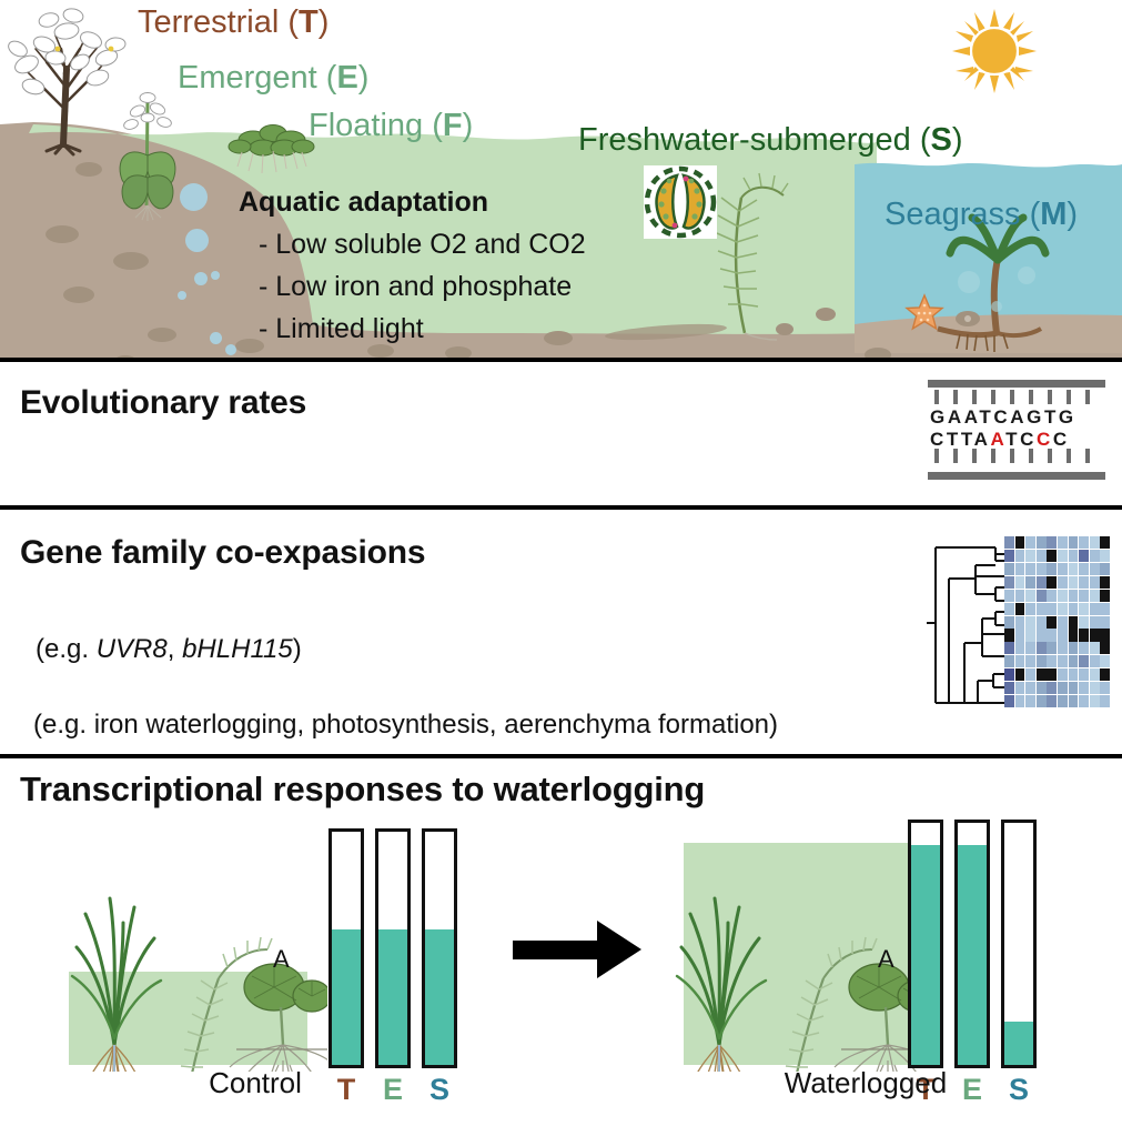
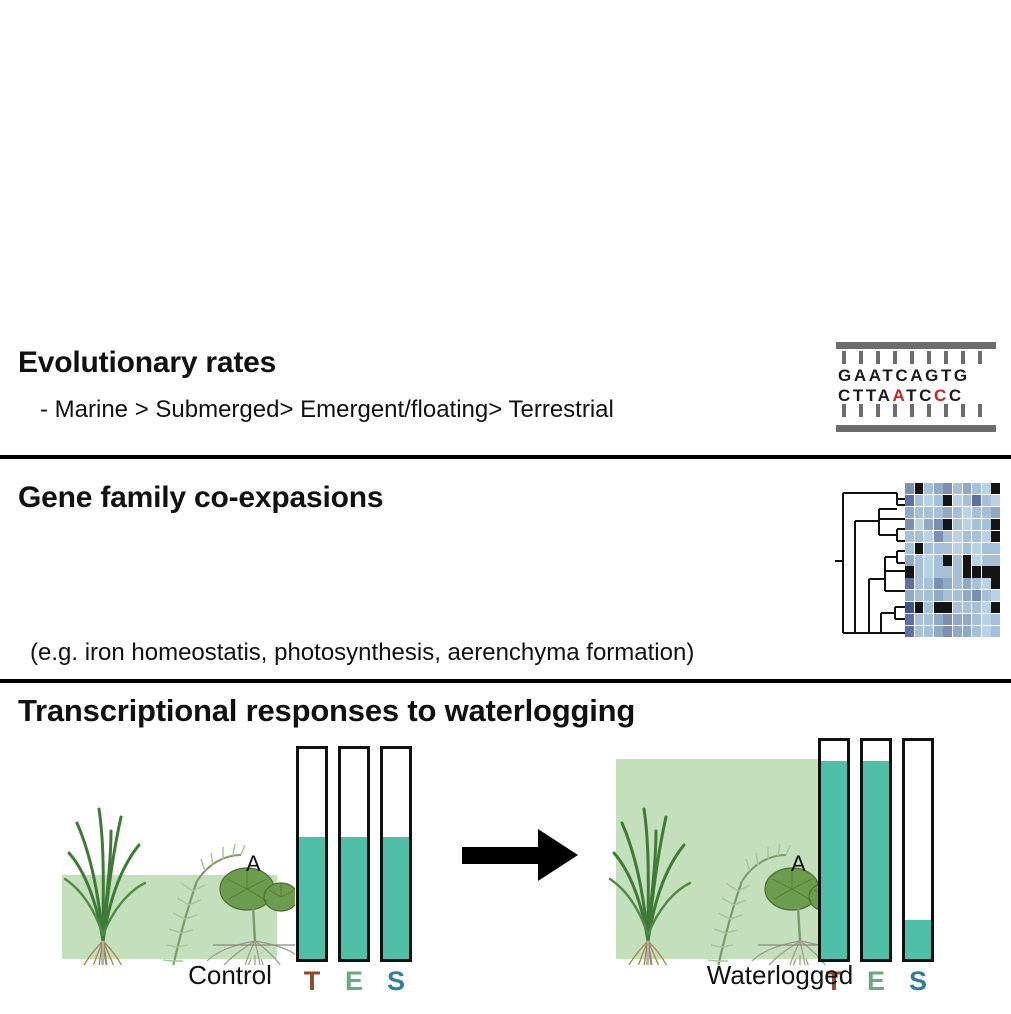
- Terrestrial (T)
- Emergent (E)
- Floating (F)
- Freshwater-submerged (S)
- Seagrass (M)
- Aquatic adaptation
- - Low soluble O2 and CO2
- - Low iron and phosphate
- - Limited light
  Evolutionary rates
+ - Marine > Submerged> Emergent/floating> Terrestrial
  GAATCAGTG
  CTTAATCCC
  Gene family co-expasions
- (e.g. UVR8, bHLH115)
- (e.g. iron waterlogging, photosynthesis, aerenchyma formation)
+ (e.g. iron homeostatis, photosynthesis, aerenchyma formation)
  Transcriptional responses to waterlogging
  A
  T
  E
  S
  Control
  A
  T
  E
  S
  Waterlogged
